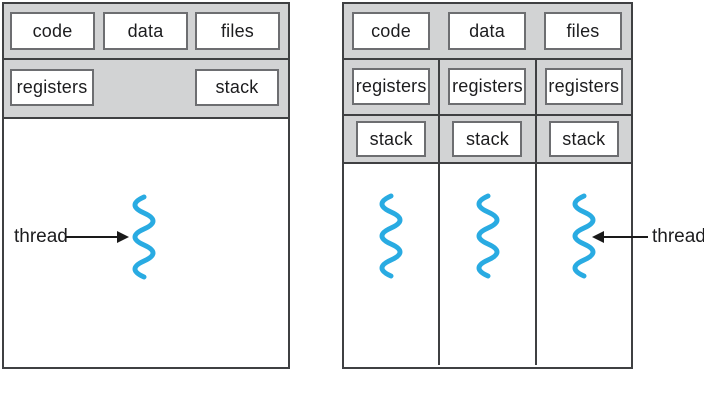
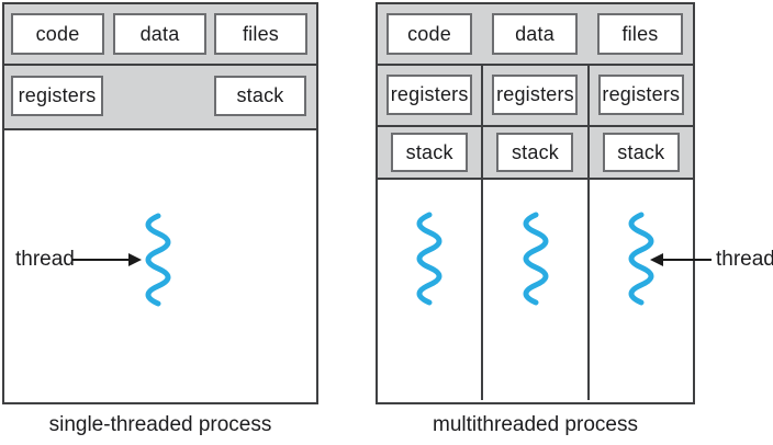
  code
  data
  files
  registers
  stack
  code
  data
  files
  registers
  stack
  registers
  stack
  registers
  stack
  thread
  thread
+ single-threaded process
+ multithreaded process
